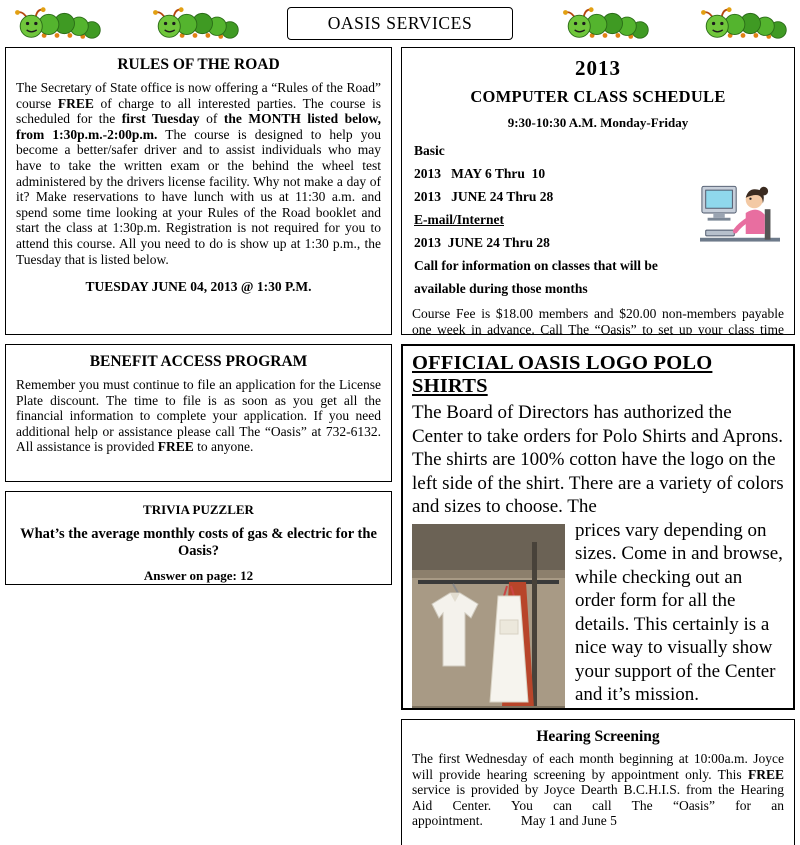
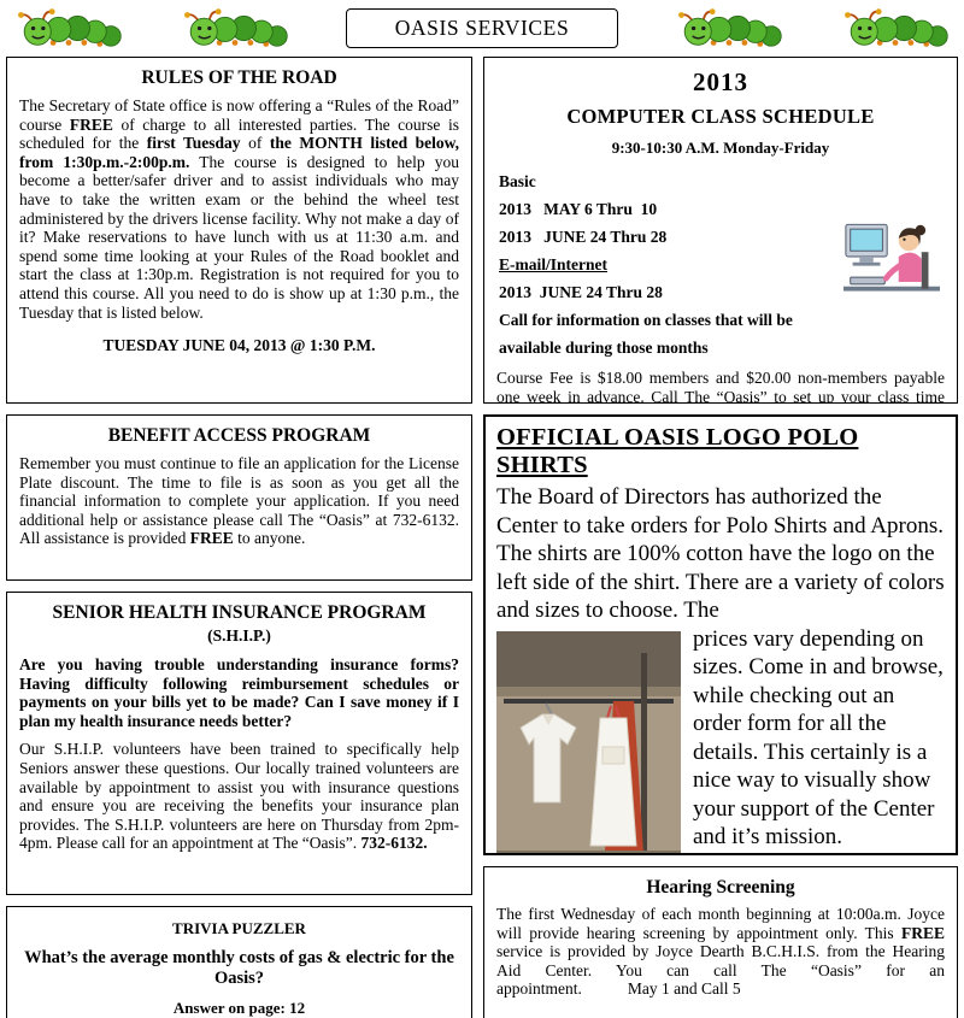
  OASIS SERVICES
  RULES OF THE ROAD
  The Secretary of State office is now offering a “Rules of the Road” course FREE of charge to all interested parties. The course is scheduled for the first Tuesday of the MONTH listed below, from 1:30p.m.-2:00p.m. The course is designed to help you become a better/safer driver and to assist individuals who may have to take the written exam or the behind the wheel test administered by the drivers license facility. Why not make a day of it? Make reservations to have lunch with us at 11:30 a.m. and spend some time looking at your Rules of the Road booklet and start the class at 1:30p.m. Registration is not required for you to attend this course. All you need to do is show up at 1:30 p.m., the Tuesday that is listed below.
  TUESDAY JUNE 04, 2013 @ 1:30 P.M.
  BENEFIT ACCESS PROGRAM
  Remember you must continue to file an application for the License Plate discount. The time to file is as soon as you get all the financial information to complete your application. If you need additional help or assistance please call The “Oasis” at 732-6132. All assistance is provided FREE to anyone.
+ SENIOR HEALTH INSURANCE PROGRAM
+ (S.H.I.P.)
+ Are you having trouble understanding insurance forms? Having difficulty following reimbursement schedules or payments on your bills yet to be made? Can I save money if I plan my health insurance needs better?
+ Our S.H.I.P. volunteers have been trained to specifically help Seniors answer these questions. Our locally trained volunteers are available by appointment to assist you with insurance questions and ensure you are receiving the benefits your insurance plan provides. The S.H.I.P. volunteers are here on Thursday from 2pm-4pm. Please call for an appointment at The “Oasis”. 732-6132.
  TRIVIA PUZZLER
  What’s the average monthly costs of gas & electric for the Oasis?
  Answer on page: 12
  2013
  COMPUTER CLASS SCHEDULE
  9:30-10:30 A.M. Monday-Friday
  Basic
  2013 MAY 6 Thru 10
  2013 JUNE 24 Thru 28
  E-mail/Internet
  2013 JUNE 24 Thru 28
  Call for information on classes that will be
  available during those months
  Course Fee is $18.00 members and $20.00 non-members payable one week in advance. Call The “Oasis” to set up your class time
  OFFICIAL OASIS LOGO POLO SHIRTS
  The Board of Directors has authorized the Center to take orders for Polo Shirts and Aprons. The shirts are 100% cotton have the logo on the left side of the shirt. There are a variety of colors and sizes to choose. The
  prices vary depending on sizes. Come in and browse, while checking out an order form for all the details. This certainly is a nice way to visually show your support of the Center and it’s mission.
  Hearing Screening
- The first Wednesday of each month beginning at 10:00a.m. Joyce will provide hearing screening by appointment only. This FREE service is provided by Joyce Dearth B.C.H.I.S. from the Hearing Aid Center. You can call The “Oasis” for an appointment. May 1 and June 5
+ The first Wednesday of each month beginning at 10:00a.m. Joyce will provide hearing screening by appointment only. This FREE service is provided by Joyce Dearth B.C.H.I.S. from the Hearing Aid Center. You can call The “Oasis” for an appointment. May 1 and Call 5
